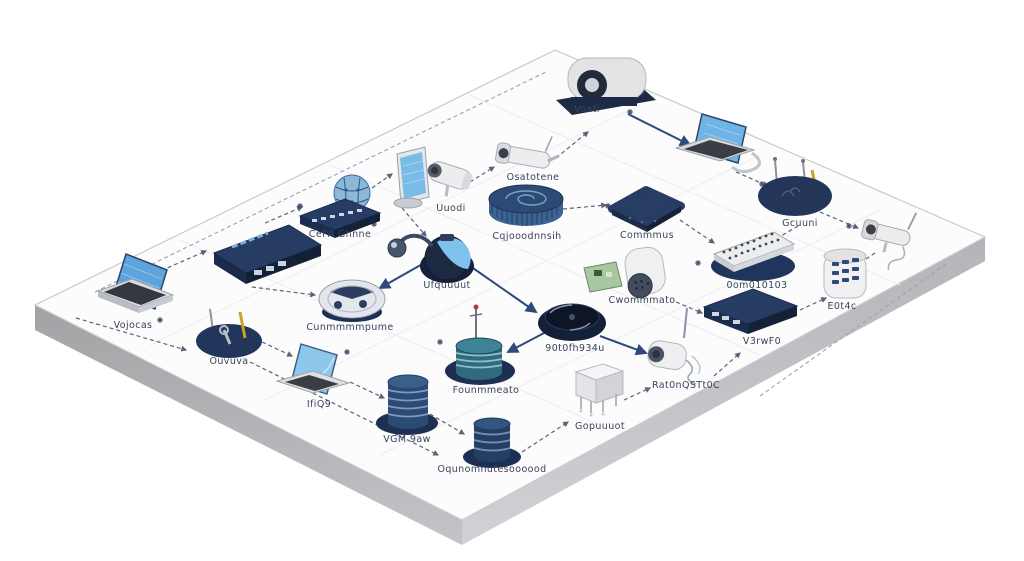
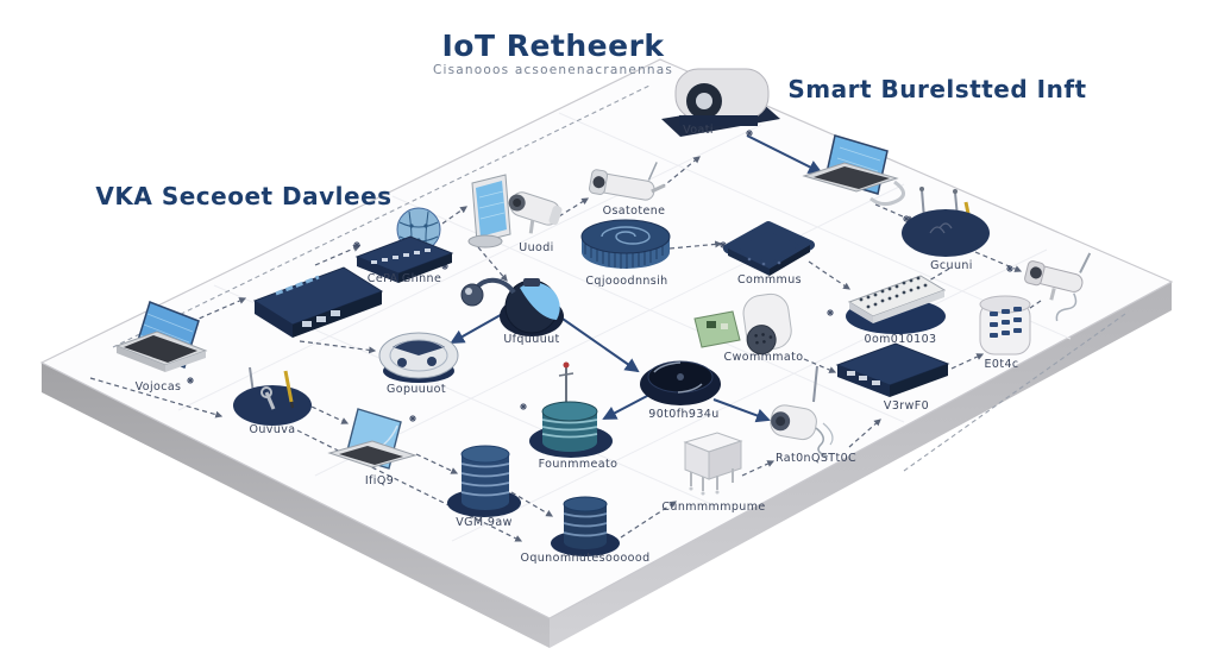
+ IoT Retheerk
+ Cisanooos acsoenenacranennas
+ Smart Burelstted Inft
+ VKA Seceoet Davlees
  Voati
  Gcuuni
  E0t4c
  0om010103
  V3rwF0
  CePA Ghnne
  Vojocas
  Ouvuva
  Uuodi
  Osatotene
  Cqjooodnnsih
  Commmus
  Ufquuuut
- Cunmmmmpume
+ Gopuuuot
  Cwommmato
  90t0fh934u
  IfiQ9
  Founmmeato
  VGM 9aw
  Oqunomnutesoooood
- Gopuuuot
+ Cunmmmmpume
  Rat0nQSTt0C
